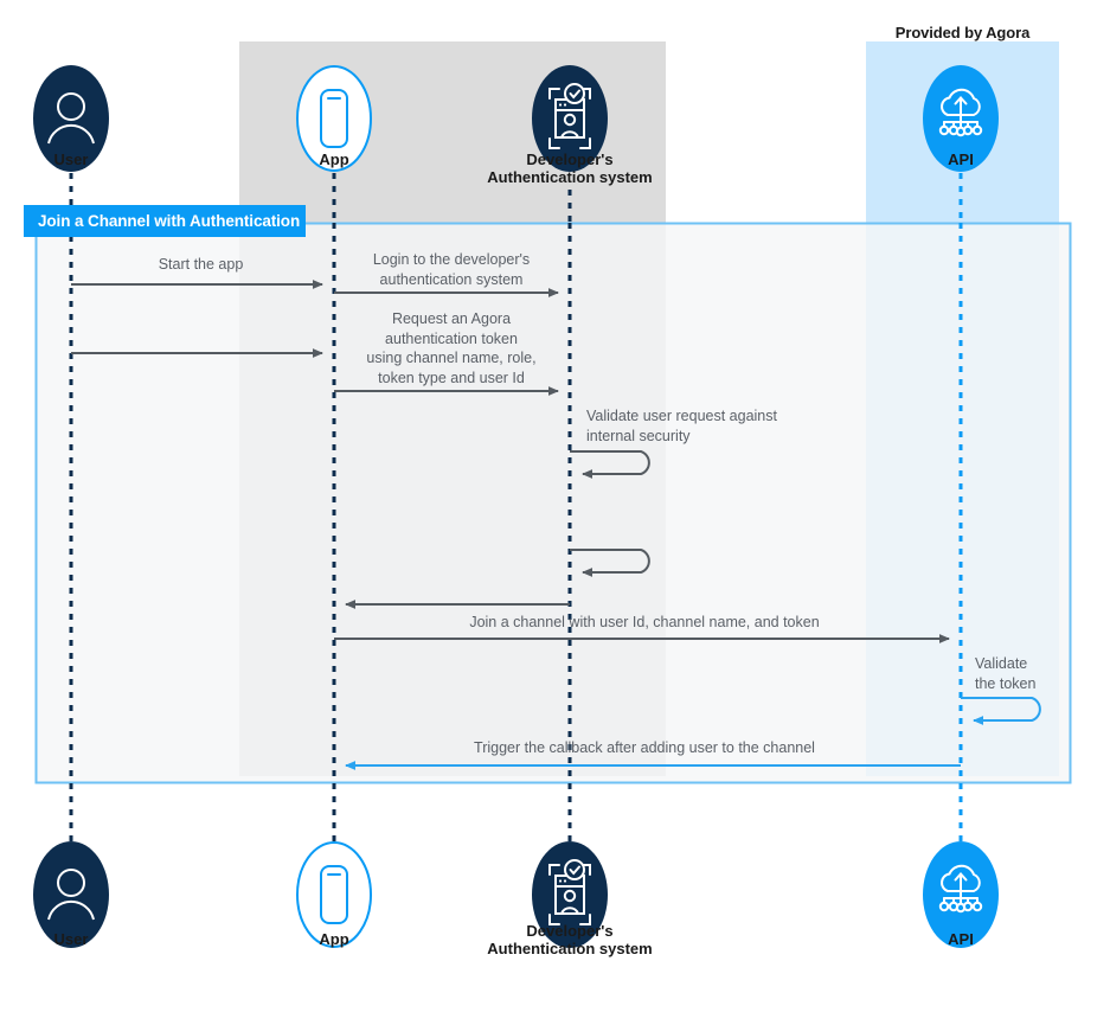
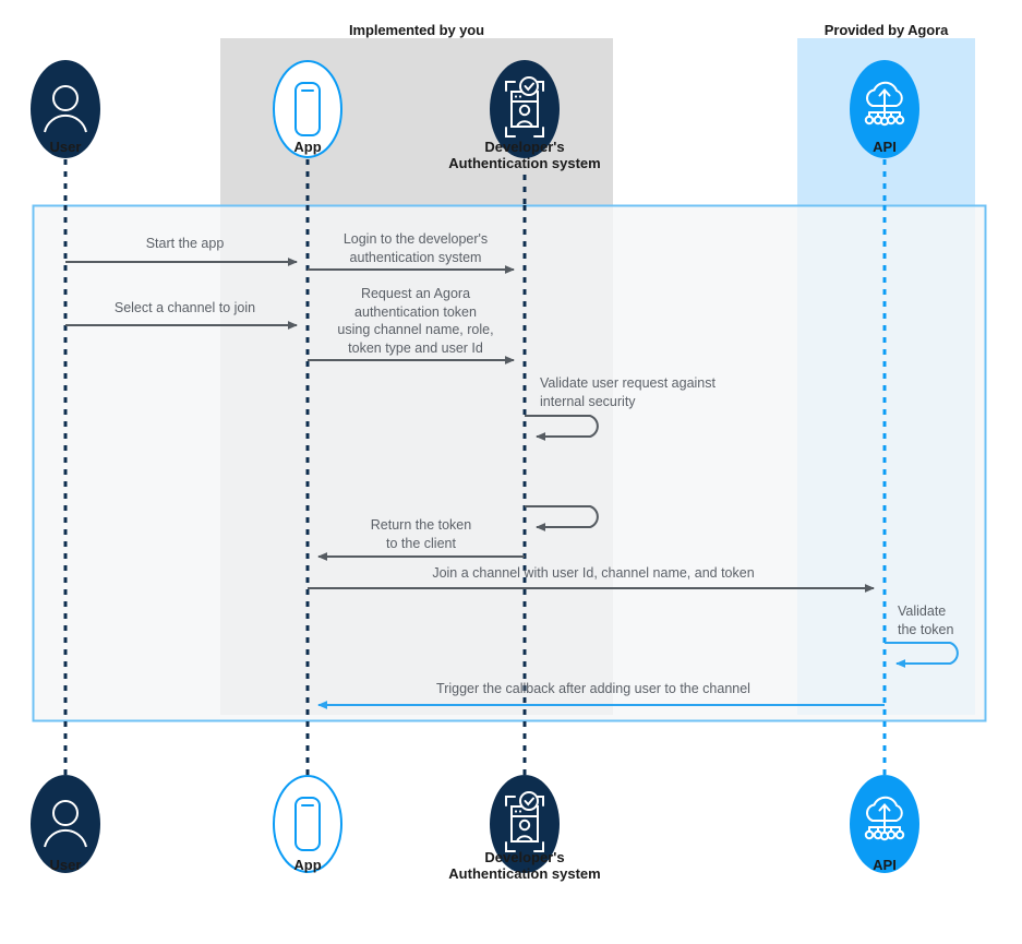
+ Implemented by you
  Provided by Agora
  Start the app
  Login to the developer's
  authentication system
+ Select a channel to join
  Request an Agora
  authentication token
  using channel name, role,
  token type and user Id
  Validate user request against
  internal security
+ Return the token
+ to the client
  Join a channel with user Id, channel name, and token
  Validate
  the token
  Trigger the callback after adding user to the channel
- Join a Channel with Authentication
  User
  App
  Developer's
  Authentication system
  API
  User
  App
  Developer's
  Authentication system
  API
